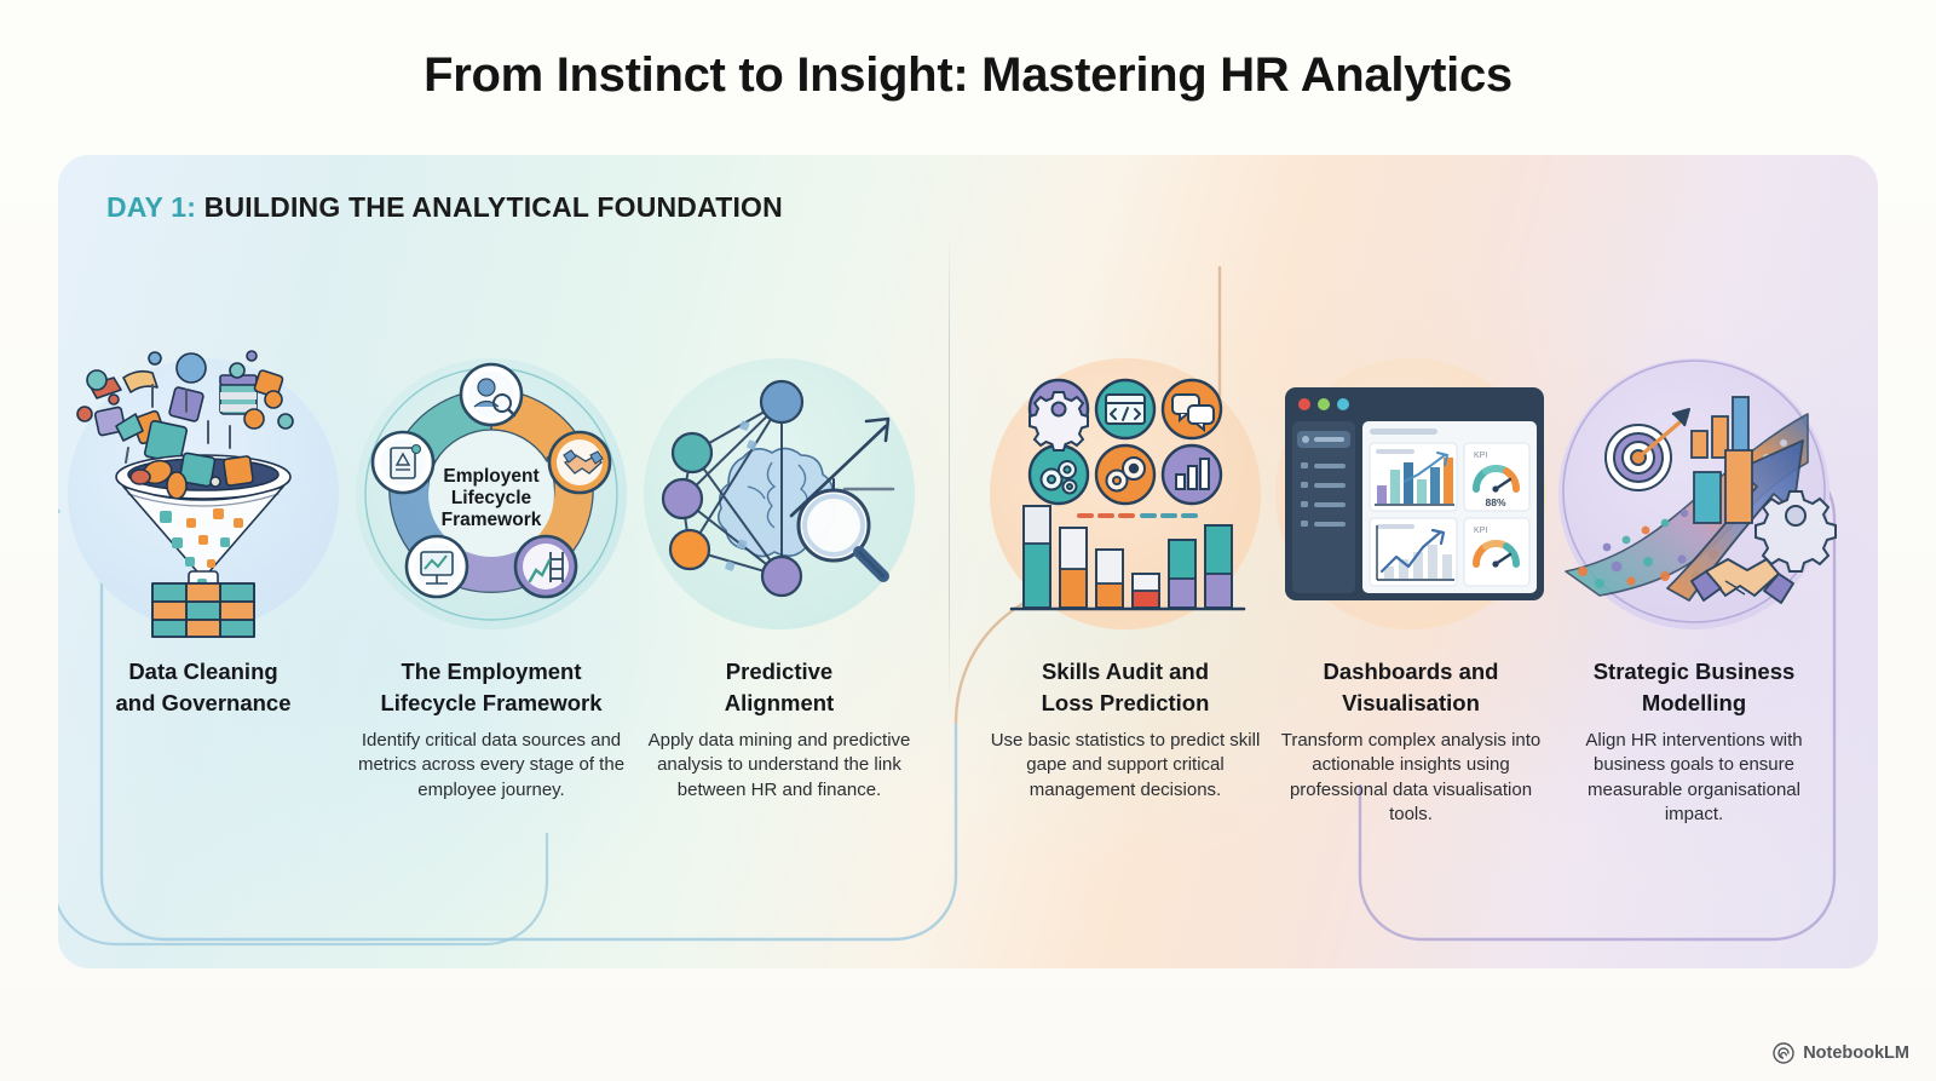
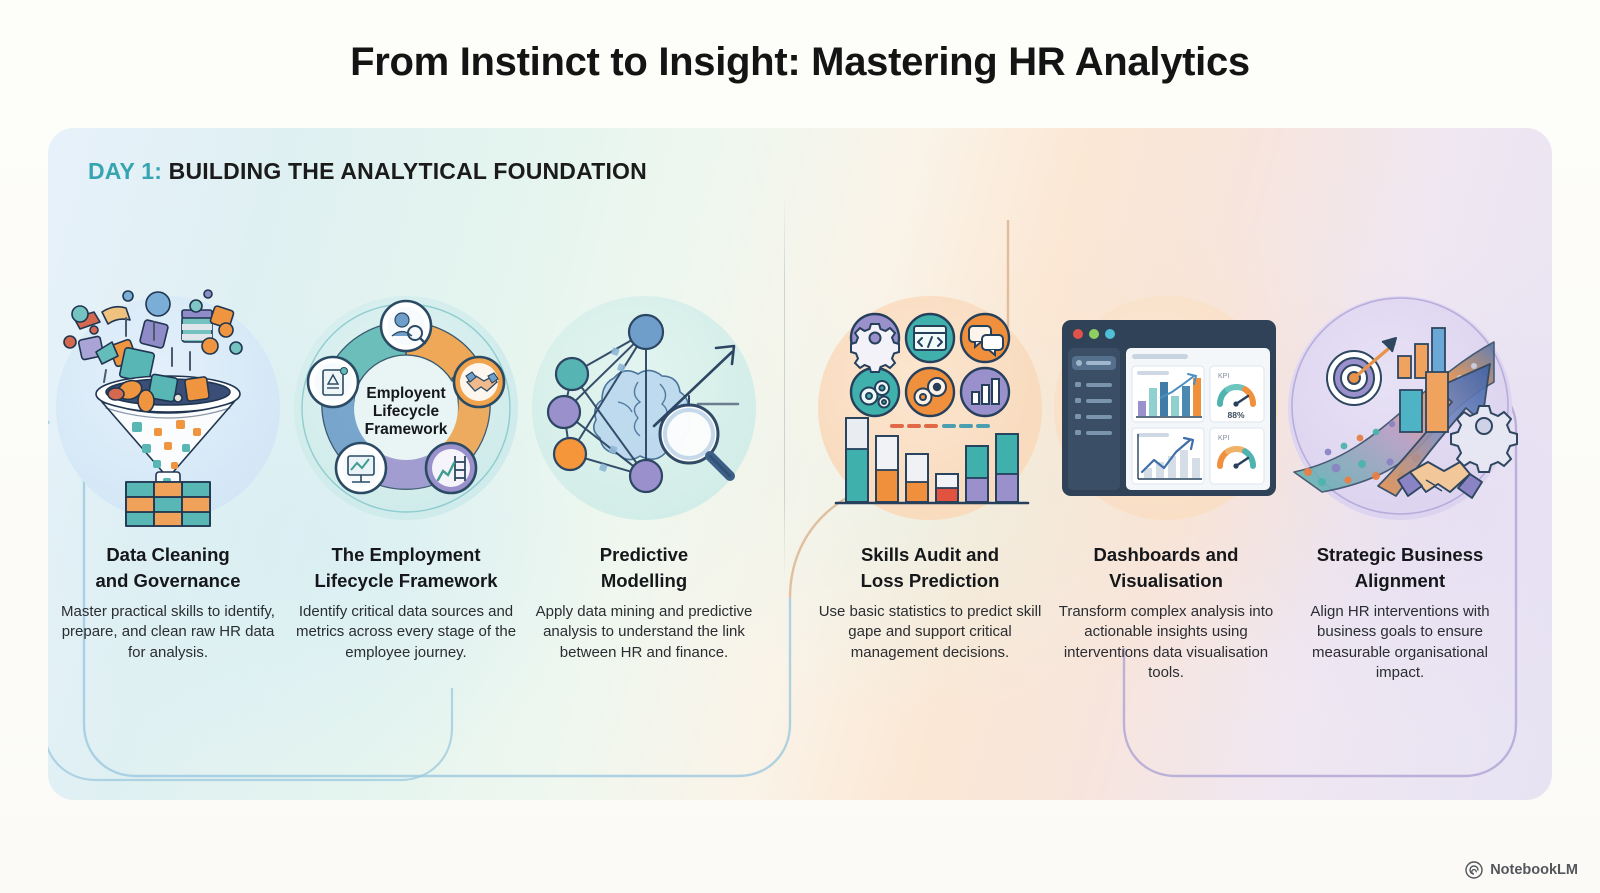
  From Instinct to Insight: Mastering HR Analytics
  DAY 1: BUILDING THE ANALYTICAL FOUNDATION
  Data Cleaning
  and Governance
+ Master practical skills to identify, prepare, and clean raw HR data for analysis.
  Employent
  Lifecycle
  Framework
  The Employment
  Lifecycle Framework
  Identify critical data sources and metrics across every stage of the employee journey.
  Predictive
- Alignment
+ Modelling
  Apply data mining and predictive analysis to understand the link between HR and finance.
  Skills Audit and
  Loss Prediction
  Use basic statistics to predict skill gape and support critical management decisions.
  88%
  Dashboards and
  Visualisation
- Transform complex analysis into actionable insights using professional data visualisation tools.
+ Transform complex analysis into actionable insights using interventions data visualisation tools.
  Strategic Business
- Modelling
+ Alignment
  Align HR interventions with business goals to ensure measurable organisational impact.
  NotebookLM
